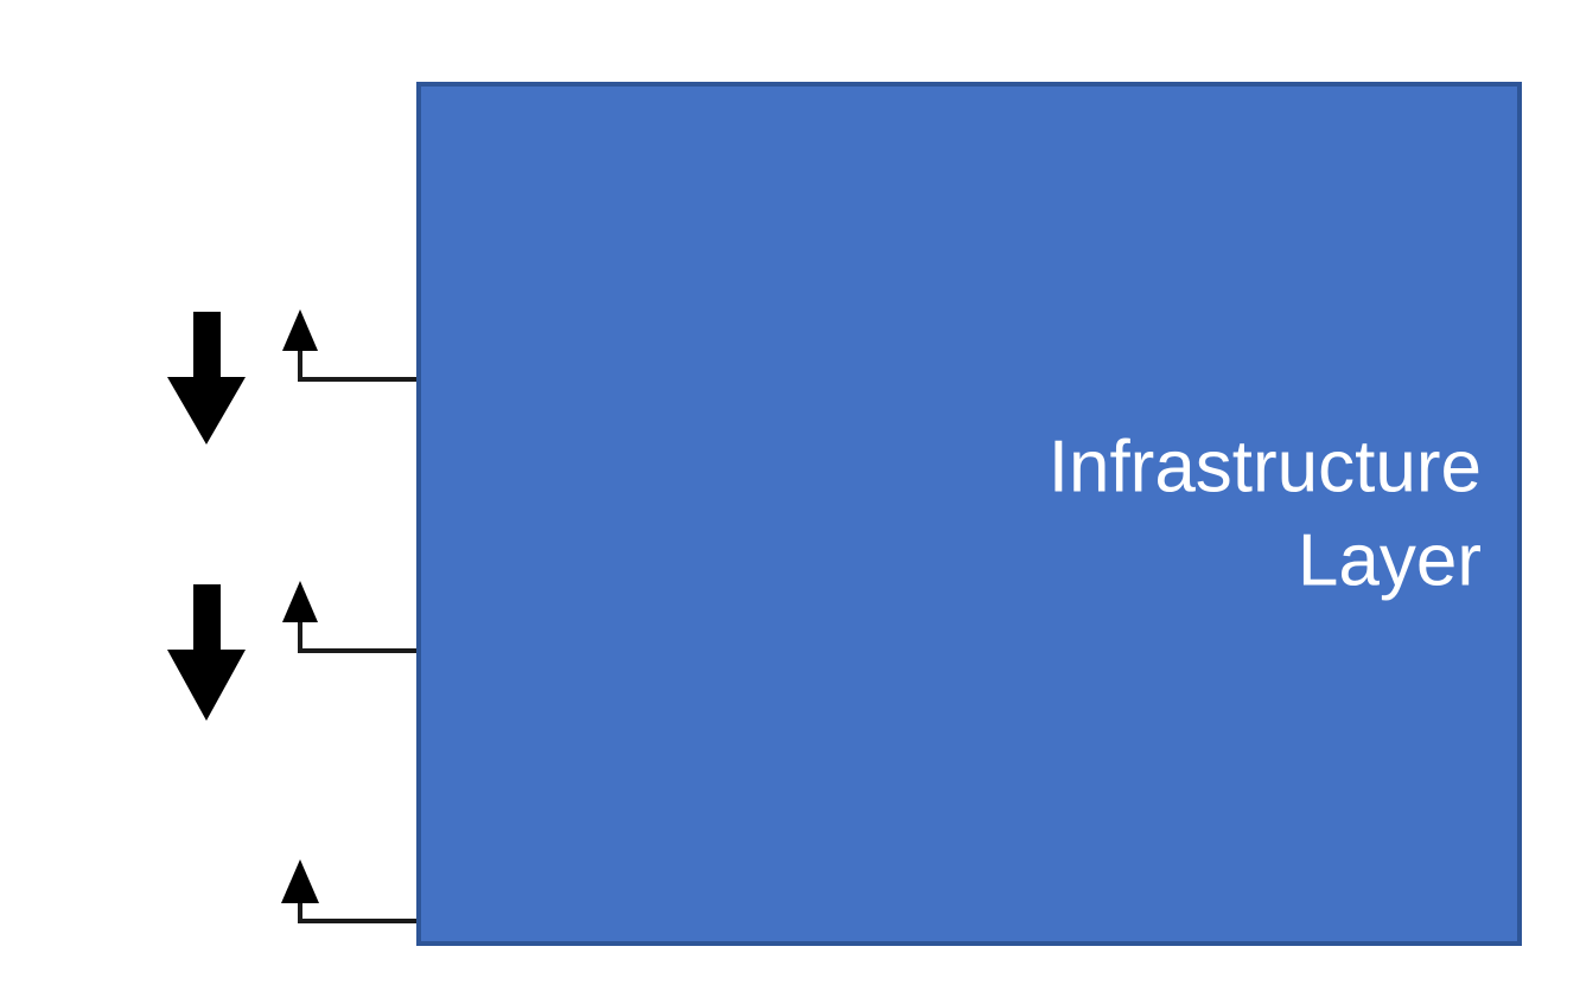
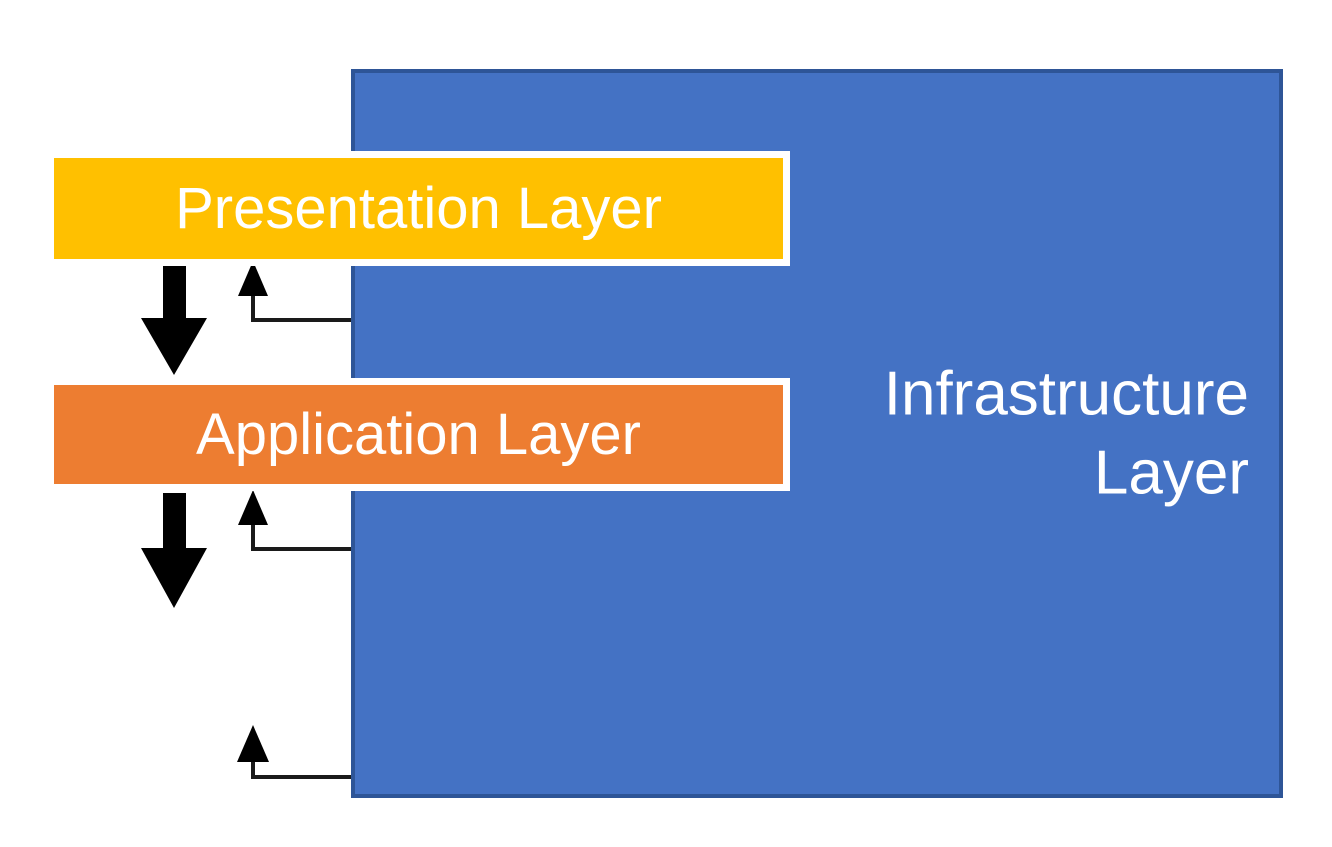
  Infrastructure Layer
+ Presentation Layer
+ Application Layer
